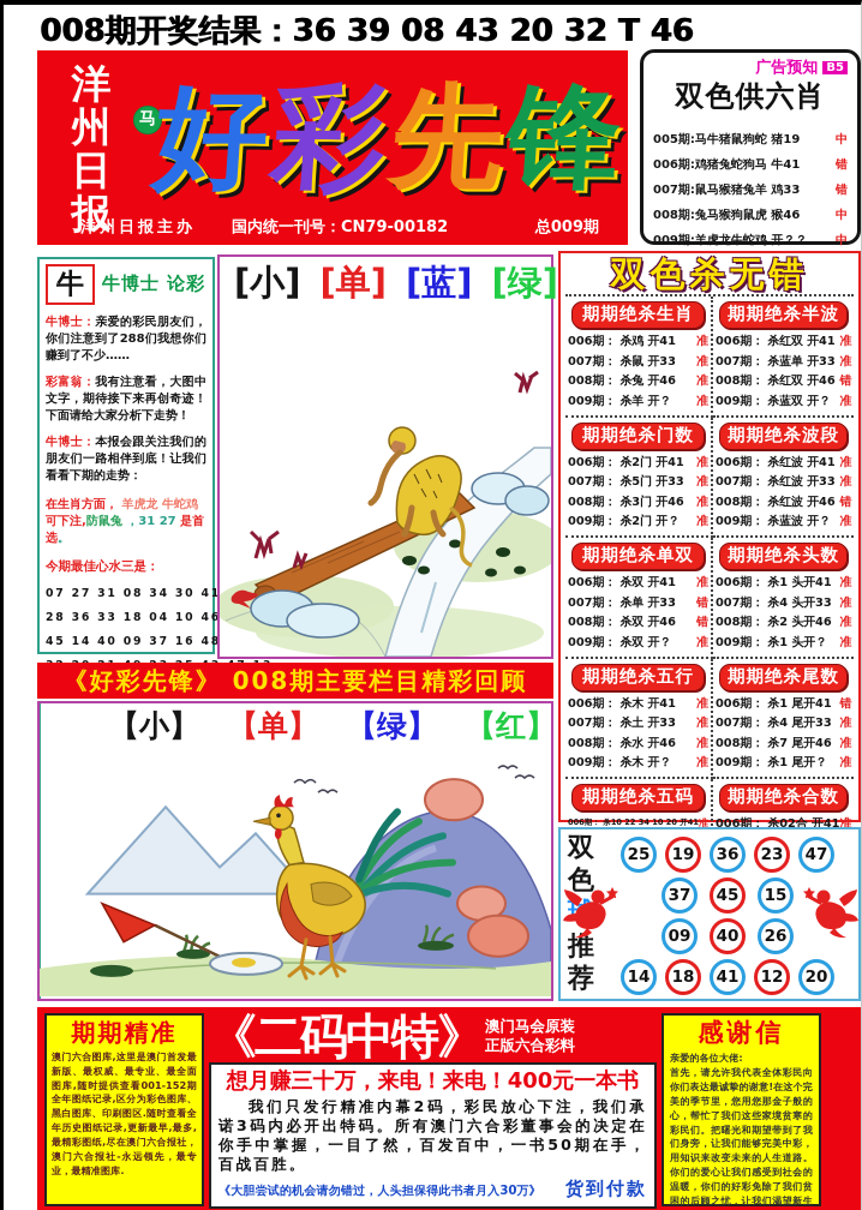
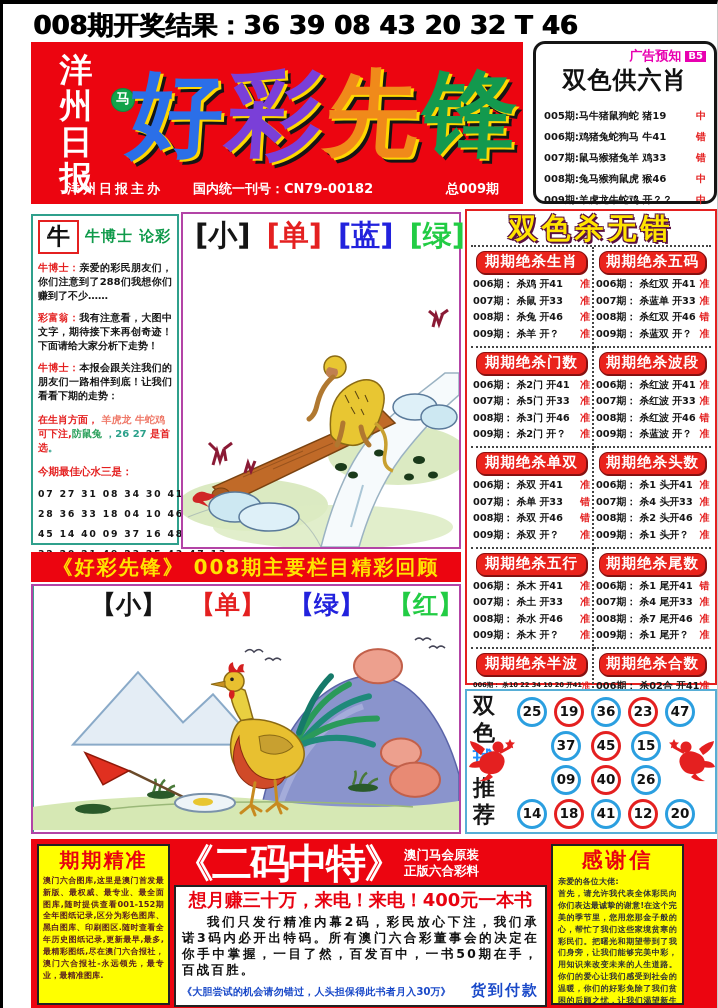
  008期开奖结果：36 39 08 43 20 32 T 46
  洋
  州
  日
  报
  马
  洋州日报主办
  国内统一刊号：CN79-00182
  总009期
  广告预知
  B5
  双色供六肖
  005期:马牛猪鼠狗蛇 猪19
  中
  006期:鸡猪兔蛇狗马 牛41
  错
  007期:鼠马猴猪兔羊 鸡33
  错
  008期:兔马猴狗鼠虎 猴46
  中
  009期:羊虎龙牛蛇鸡 开？？
  中
  牛
  牛博士 论彩
  牛博士：亲爱的彩民朋友们，你们注意到了288们我想你们赚到了不少……
  彩富翁：我有注意看，大图中文字，期待接下来再创奇迹！下面请给大家分析下走势！
  牛博士：本报会跟关注我们的朋友们一路相伴到底！让我们看看下期的走势：
- 在生肖方面， 羊虎龙 牛蛇鸡 可下注,防鼠兔 ，31 27 是首选。
+ 在生肖方面， 羊虎龙 牛蛇鸡 可下注,防鼠兔 ，26 27 是首选。
  今期最佳心水三是：
  07 27 31 08 34 30 41
  28 36 33 18 04 10 46
  45 14 40 09 37 16 48
  [小]
  [单]
  [蓝]
  [绿]
  双色杀无错
  期期绝杀生肖
  006期： 杀鸡 开41
  准
  007期： 杀鼠 开33
  准
  008期： 杀兔 开46
  准
  009期： 杀羊 开？
  准
- 期期绝杀半波
+ 期期绝杀五码
  006期： 杀红双 开41
  准
  007期： 杀蓝单 开33
  准
  008期： 杀红双 开46
  错
  009期： 杀蓝双 开？
  准
  期期绝杀门数
  006期： 杀2门 开41
  准
  007期： 杀5门 开33
  准
  008期： 杀3门 开46
  准
  009期： 杀2门 开？
  准
  期期绝杀波段
  006期： 杀红波 开41
  准
  007期： 杀红波 开33
  准
  008期： 杀红波 开46
  错
  009期： 杀蓝波 开？
  准
  期期绝杀单双
  006期： 杀双 开41
  准
  007期： 杀单 开33
  错
  008期： 杀双 开46
  错
  009期： 杀双 开？
  准
  期期绝杀头数
  006期： 杀1 头开41
  准
  007期： 杀4 头开33
  准
  008期： 杀2 头开46
  准
  009期： 杀1 头开？
  准
  期期绝杀五行
  006期： 杀木 开41
  准
  007期： 杀土 开33
  准
  008期： 杀水 开46
  准
  009期： 杀木 开？
  准
  期期绝杀尾数
  006期： 杀1 尾开41
  错
  007期： 杀4 尾开33
  准
  008期： 杀7 尾开46
  准
  009期： 杀1 尾开？
  准
- 期期绝杀五码
+ 期期绝杀半波
  006期： 杀10 22 34 10 20 开41
  准
  期期绝杀合数
  006期： 杀02合 开41
  准
  《好彩先锋》 008期主要栏目精彩回顾
  【小】
  【单】
  【绿】
  【红】
  双
  色
  推
  荐
  25
  19
  36
  23
  47
  37
  45
  15
  09
  40
  26
  14
  18
  41
  12
  20
  期期精准
  澳门六合图库,这里是澳门首发最新版、最权威、最专业、最全面图库,随时提供查看001-152期全年图纸记录,区分为彩色图库、黑白图库、印刷图区.随时查看全年历史图纸记录,更新最早,最多,最精彩图纸,尽在澳门六合报社，澳门六合报社-永远领先，最专业，最精准图库.
  《二码中特》
  澳门马会原装
  正版六合彩料
  想月赚三十万，来电！来电！400元一本书
  我们只发行精准内幕2码，彩民放心下注，我们承诺3码内必开出特码。所有澳门六合彩董事会的决定在你手中掌握，一目了然，百发百中，一书50期在手，百战百胜。
  《大胆尝试的机会请勿错过，人头担保得此书者月入30万》
  货到付款
  感谢信
  亲爱的各位大佬:
  首先，请允许我代表全体彩民向你们表达最诚挚的谢意!在这个完美的季节里，您用您那金子般的心，帮忙了我们这些家境贫寒的彩民们。把曙光和期望带到了我们身旁，让我们能够完美中彩，用知识来改变未来的人生道路。你们的爱心让我们感受到社会的温暖，你们的好彩免除了我们贫困的后顾之忧，让我们渴望新生
